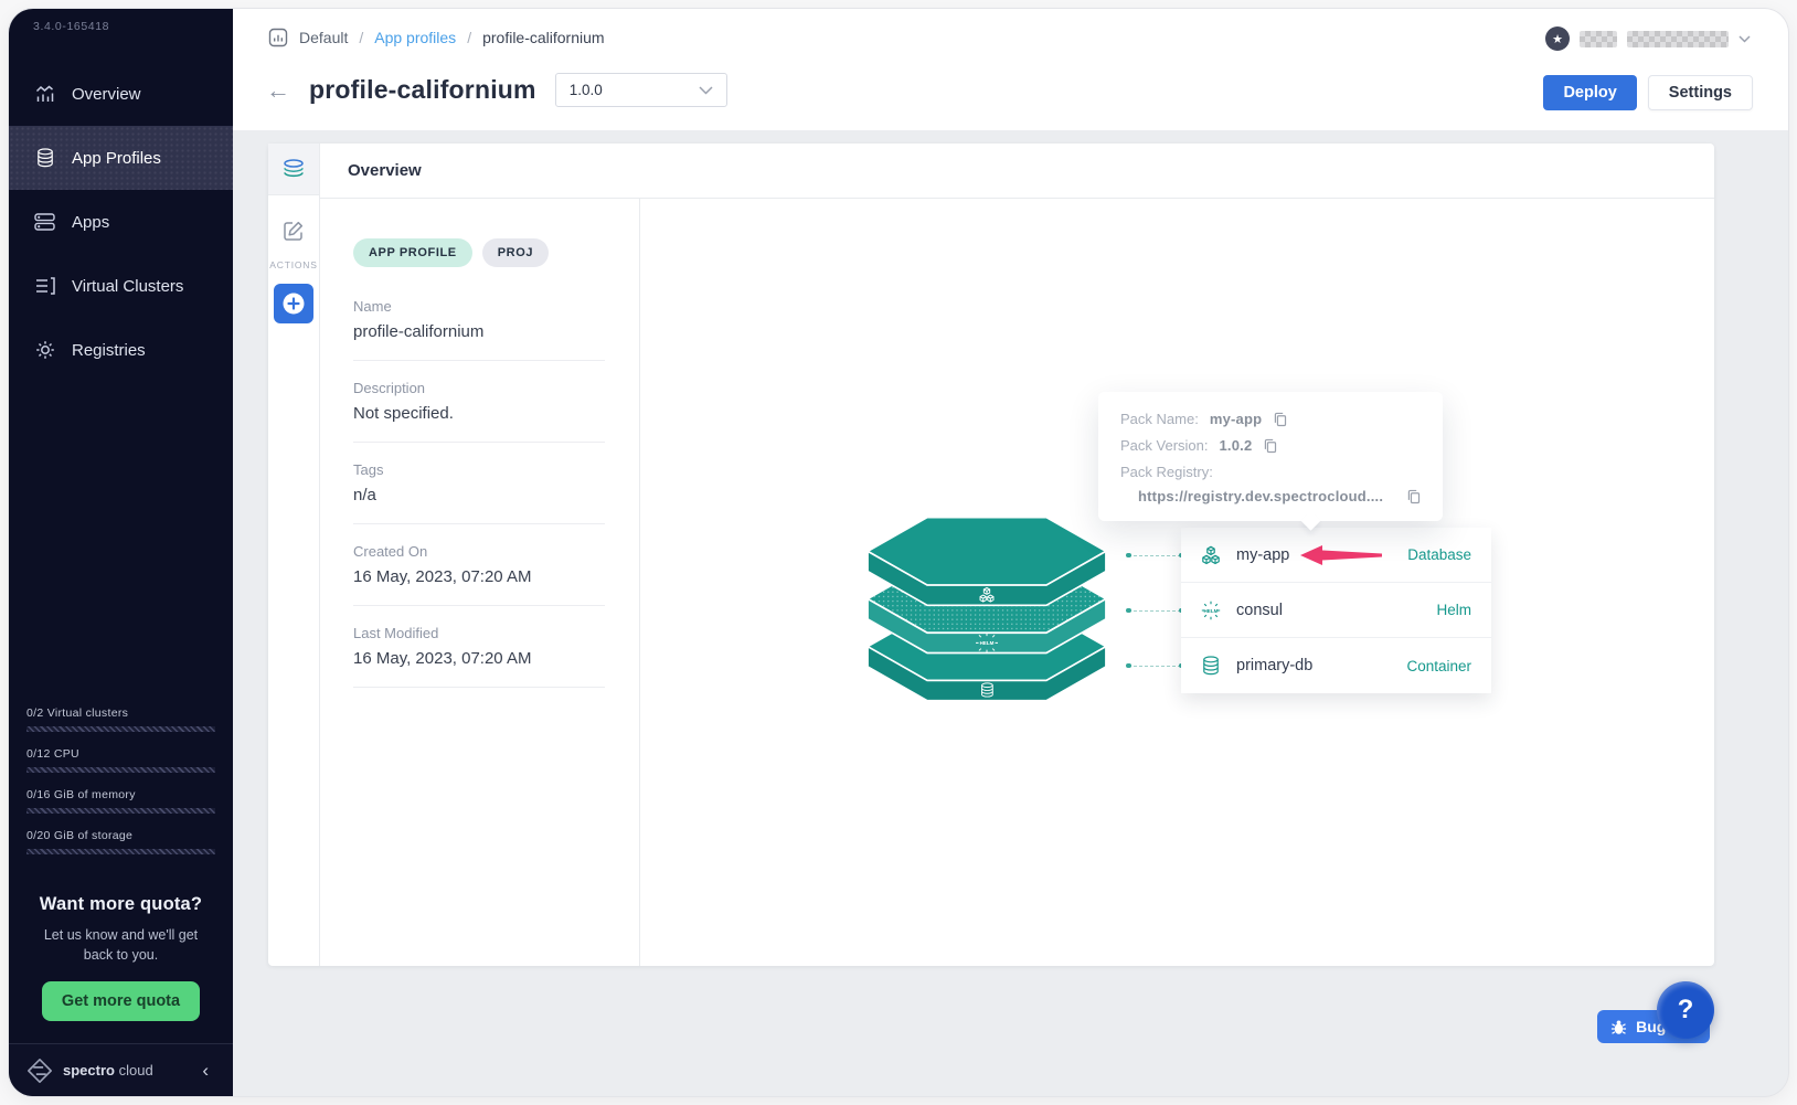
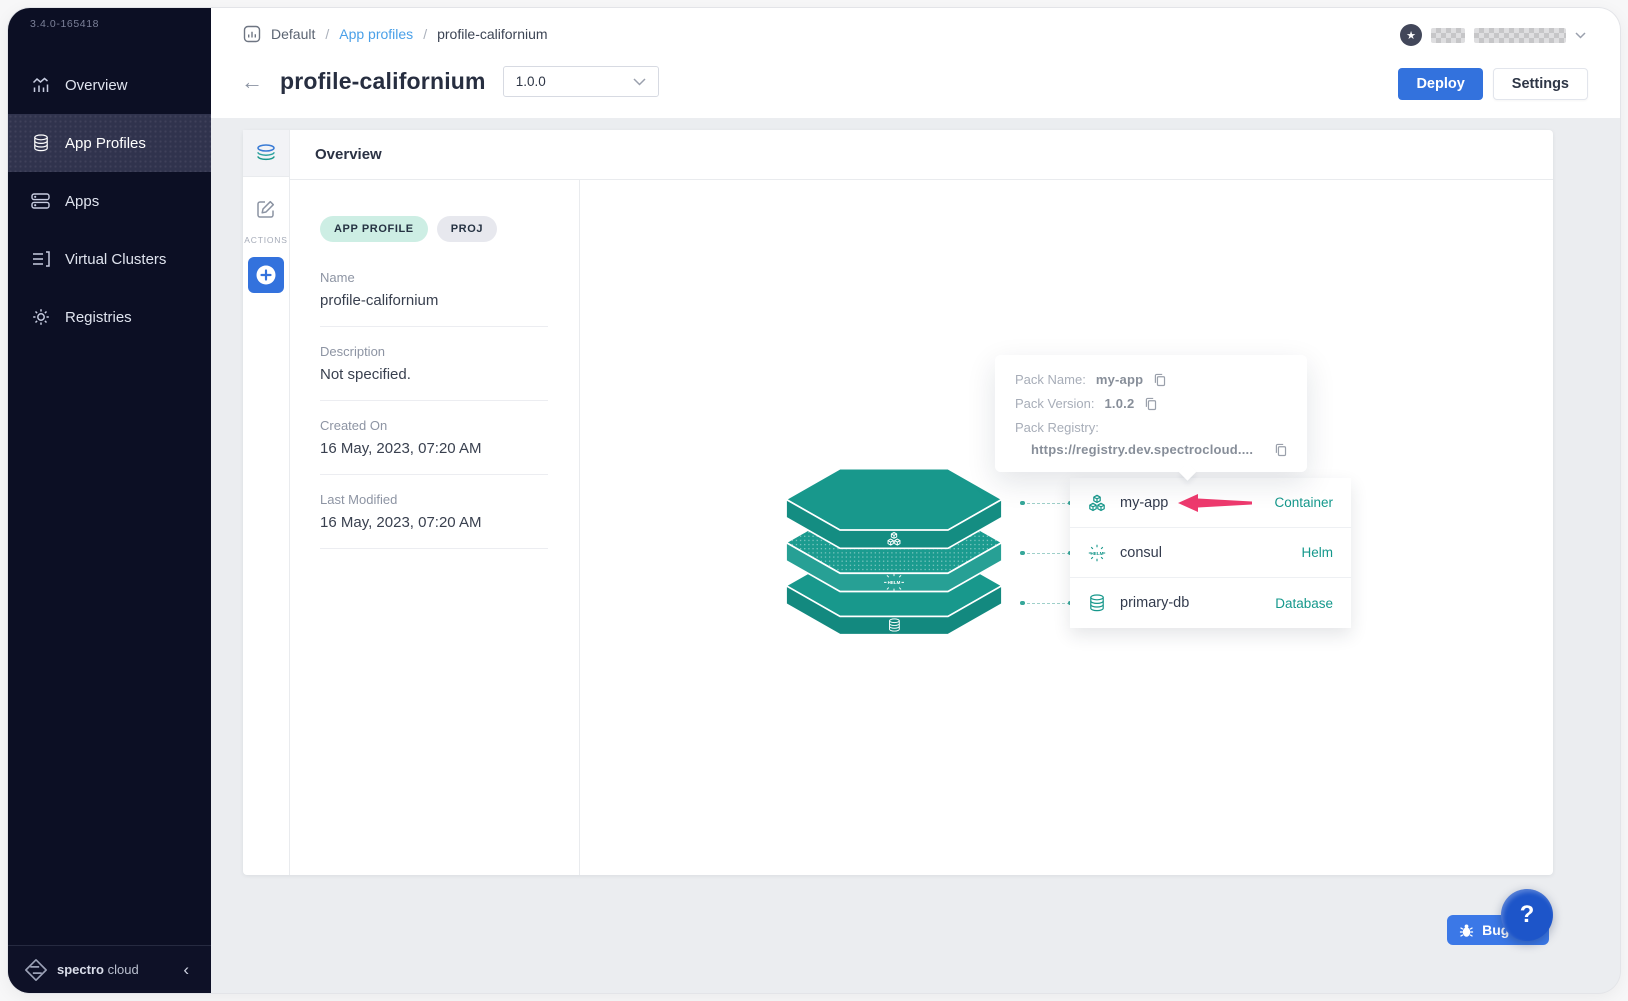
  3.4.0-165418
  Overview
  App Profiles
  Apps
  Virtual Clusters
  Registries
- 0/2 Virtual clusters
- 0/12 CPU
- 0/16 GiB of memory
- 0/20 GiB of storage
- Want more quota?
- Let us know and we'll get back to you.
- Get more quota
  spectro cloud
  ‹
  Default
  /
  App profiles
  /
  profile-californium
  ★
  ←
  profile-californium
  1.0.0
  Deploy
  Settings
  ACTIONS
  Overview
  APP PROFILE
  PROJ
  Name
  profile-californium
  Description
  Not specified.
- Tags
- n/a
  Created On
  16 May, 2023, 07:20 AM
  Last Modified
  16 May, 2023, 07:20 AM
  my-app
- Database
+ Container
  consul
  Helm
  primary-db
- Container
+ Database
  Pack Name:
  my-app
  Pack Version:
  1.0.2
  Pack Registry:
  https://registry.dev.spectrocloud....
  ?
